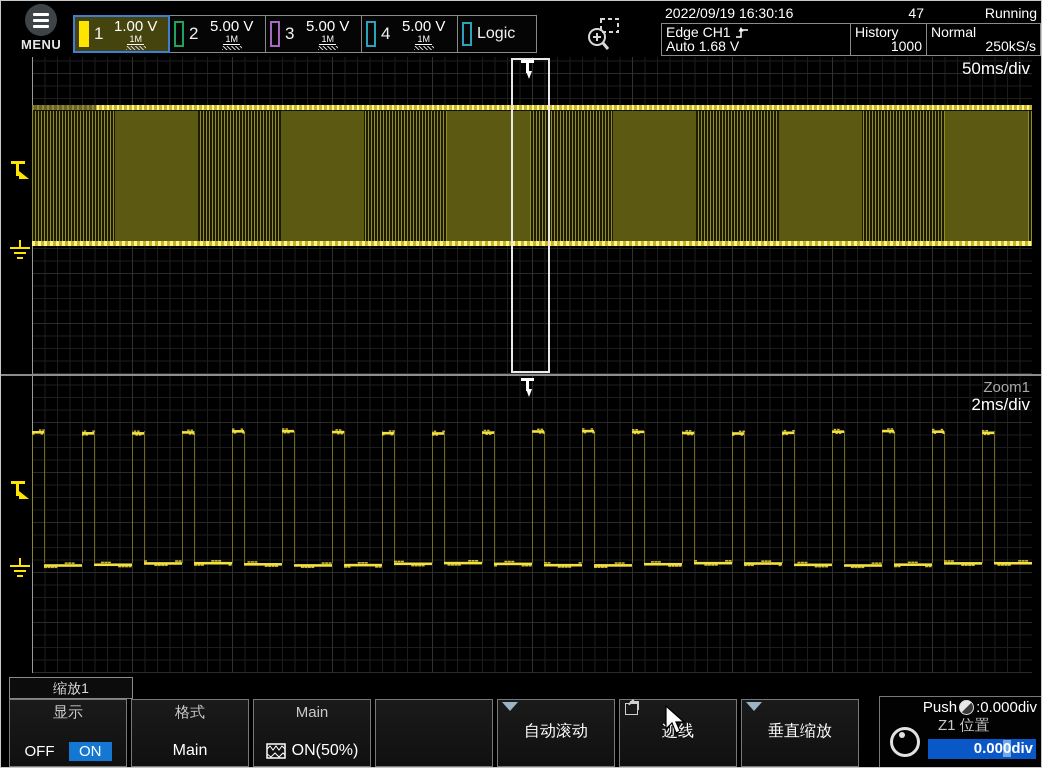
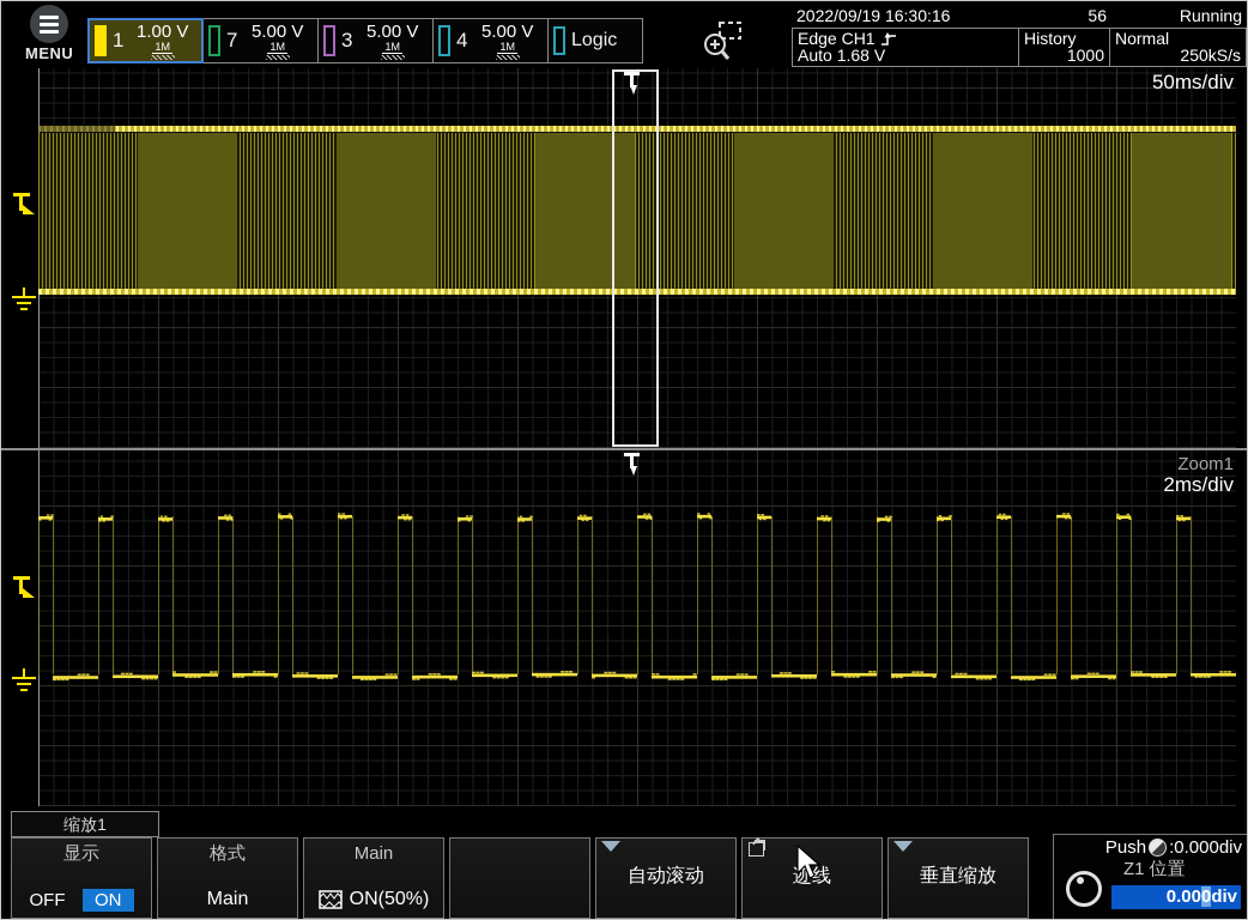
  MENU
  1
  1.00 V
  1M
- 2
+ 7
  5.00 V
  1M
  3
  5.00 V
  1M
  4
  5.00 V
  1M
  Logic
  2022/09/19 16:30:16
- 47
+ 56
  Running
  Edge CH1
  Auto 1.68 V
  History
  1000
  Normal
  250kS/s
  50ms/div
  Zoom1
  2ms/div
  缩放1
  显示
  OFF
  ON
  格式
  Main
  Main
  ON(50%)
  自动滚动
  迹线
  垂直缩放
  Push
  :0.000div
  Z1 位置
  0.000div
